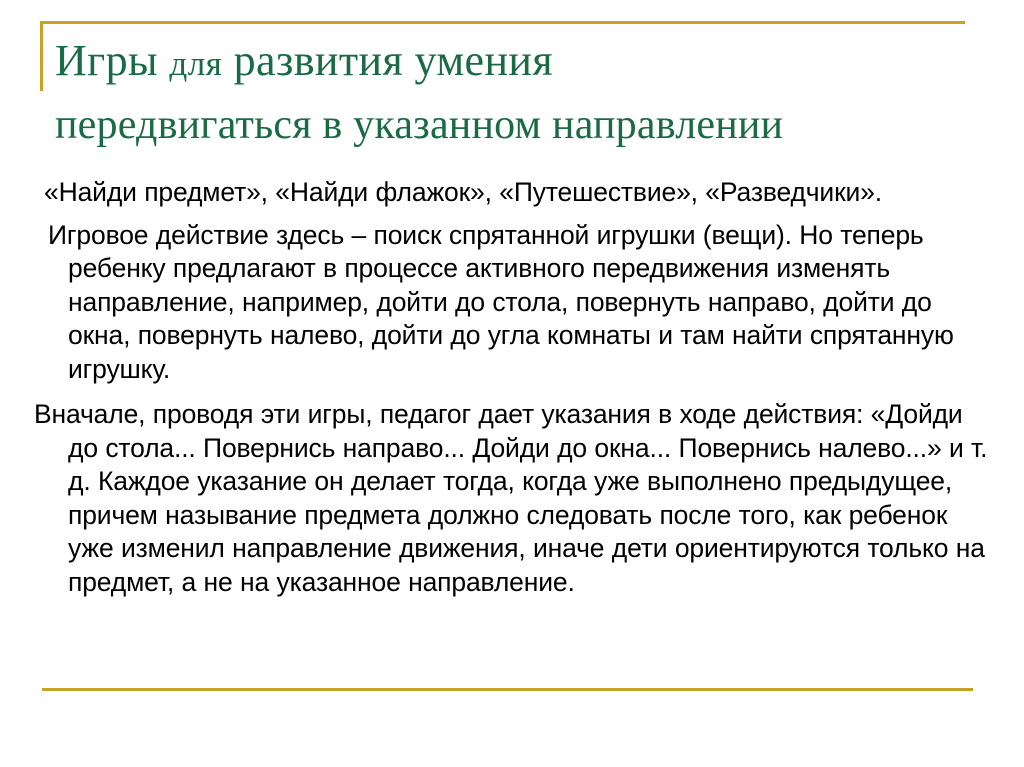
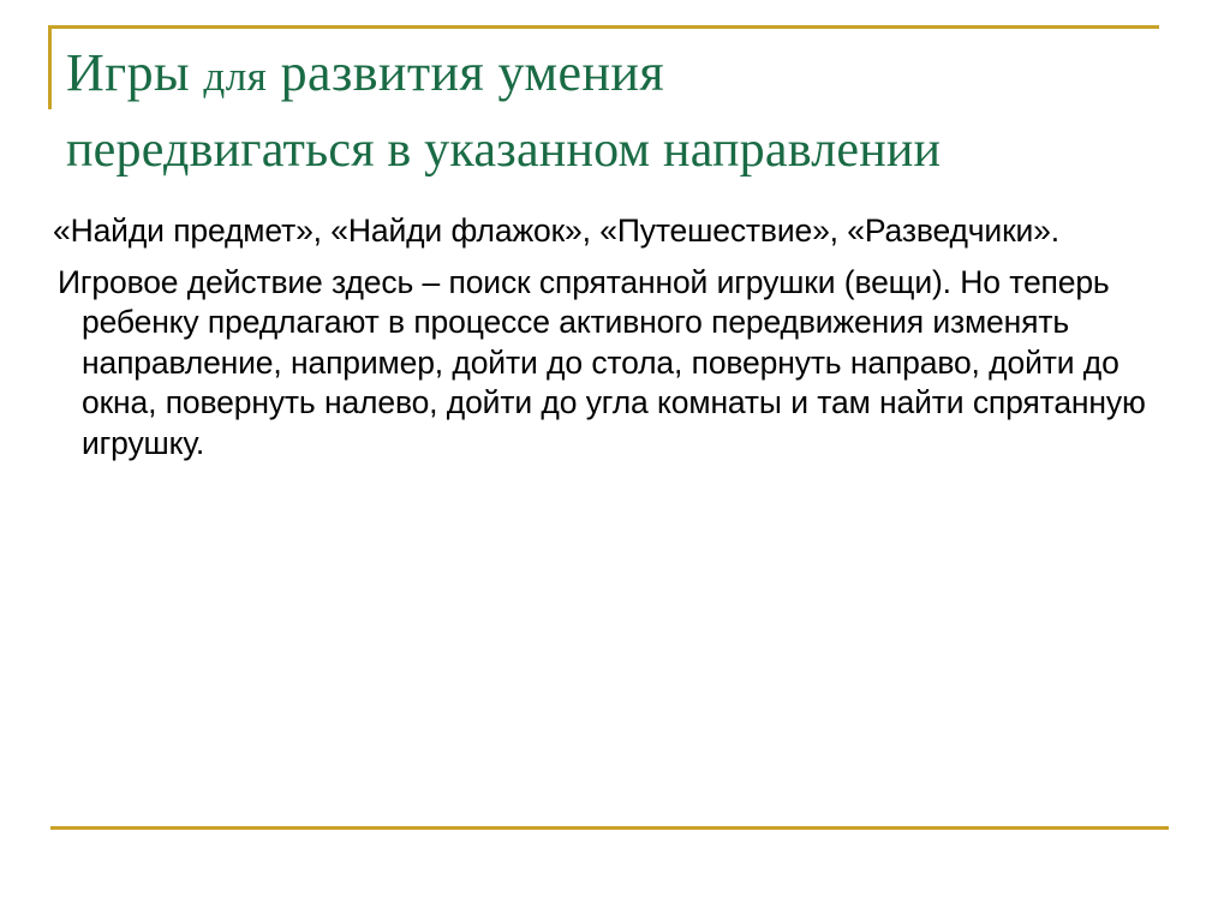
  Игры для развития умения
  передвигаться в указанном направлении
  «Найди предмет», «Найди флажок», «Путешествие», «Разведчики».
  Игровое действие здесь – поиск спрятанной игрушки (вещи). Но теперь ребенку предлагают в процессе активного передвижения изменять направление, например, дойти до стола, повернуть направо, дойти до окна, повернуть налево, дойти до угла комнаты и там найти спрятанную игрушку.
- Вначале, проводя эти игры, педагог дает указания в ходе действия: «Дойди до стола... Повернись направо... Дойди до окна... Повернись налево...» и т. д. Каждое указание он делает тогда, когда уже выполнено предыдущее, причем называние предмета должно следовать после того, как ребенок уже изменил направление движения, иначе дети ориентируются только на предмет, а не на указанное направление.
